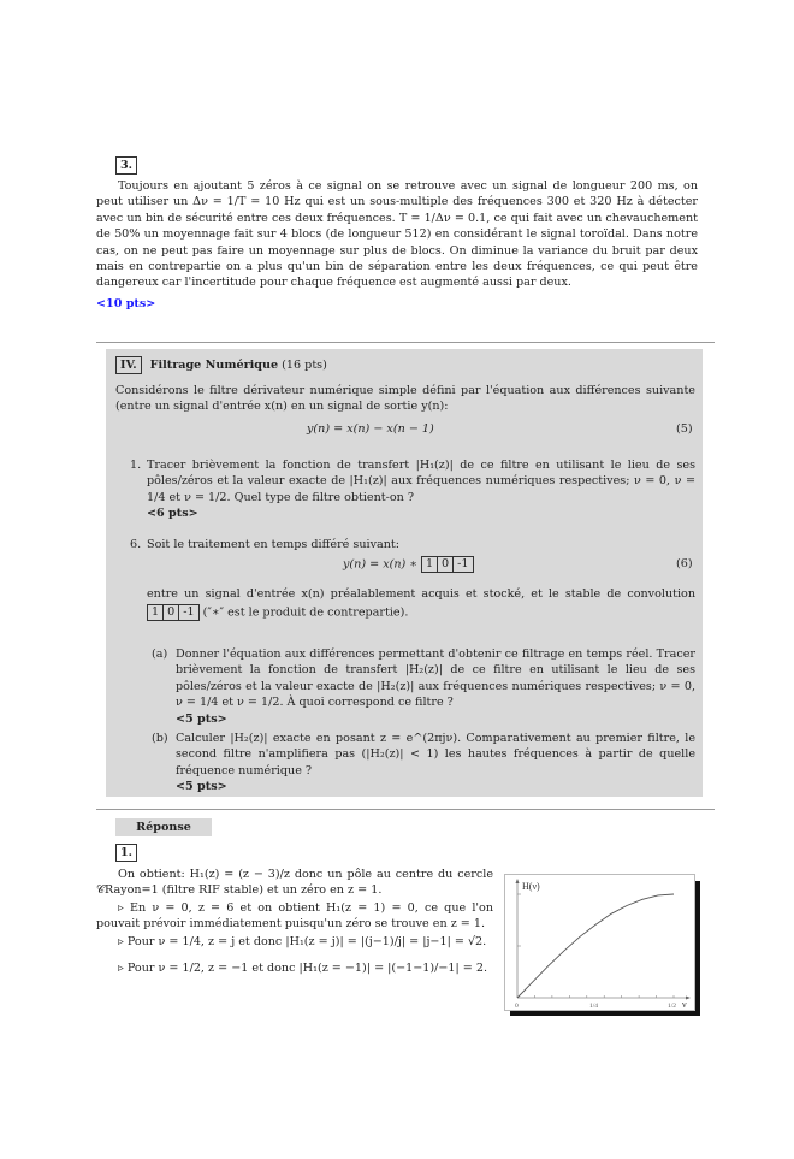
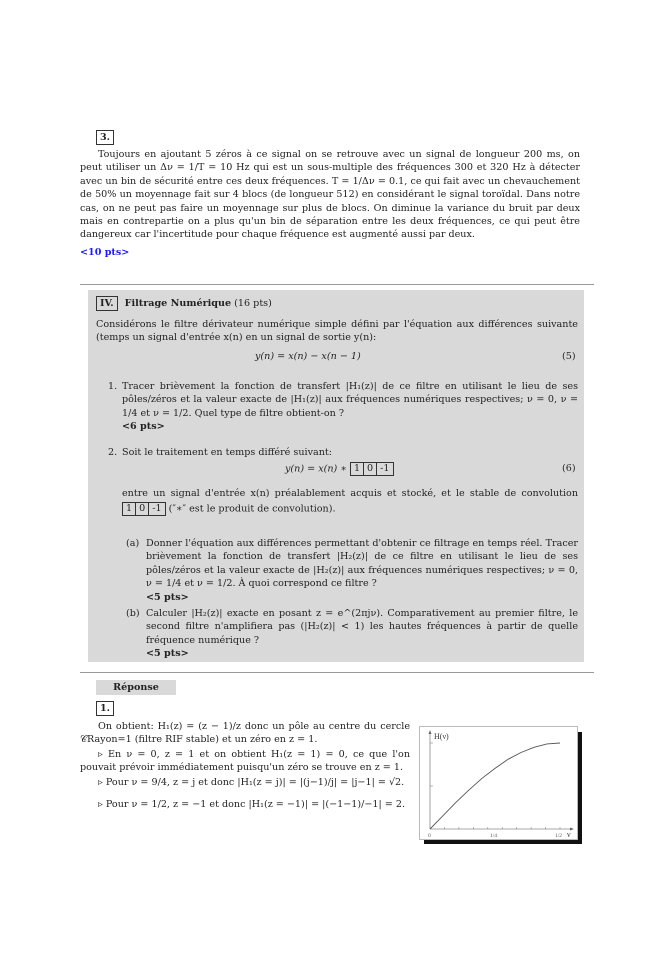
  3.
  Toujours en ajoutant 5 zéros à ce signal on se retrouve avec un signal de longueur 200 ms, on peut utiliser un Δν = 1/T = 10 Hz qui est un sous-multiple des fréquences 300 et 320 Hz à détecter avec un bin de sécurité entre ces deux fréquences. T = 1/Δν = 0.1, ce qui fait avec un chevauchement de 50% un moyennage fait sur 4 blocs (de longueur 512) en considérant le signal toroïdal. Dans notre cas, on ne peut pas faire un moyennage sur plus de blocs. On diminue la variance du bruit par deux mais en contrepartie on a plus qu'un bin de séparation entre les deux fréquences, ce qui peut être dangereux car l'incertitude pour chaque fréquence est augmenté aussi par deux.
  <10 pts>
  IV. Filtrage Numérique (16 pts)
- Considérons le filtre dérivateur numérique simple défini par l'équation aux différences suivante (entre un signal d'entrée x(n) en un signal de sortie y(n):
+ Considérons le filtre dérivateur numérique simple défini par l'équation aux différences suivante (temps un signal d'entrée x(n) en un signal de sortie y(n):
  y(n) = x(n) − x(n − 1)
  (5)
  1.
  Tracer brièvement la fonction de transfert |H₁(z)| de ce filtre en utilisant le lieu de ses pôles/zéros et la valeur exacte de |H₁(z)| aux fréquences numériques respectives; ν = 0, ν = 1/4 et ν = 1/2. Quel type de filtre obtient-on ?
  <6 pts>
- 6.
+ 2.
  Soit le traitement en temps différé suivant:
  y(n) = x(n) ∗
  1
  0
  -1
  (6)
  entre un signal d'entrée x(n) préalablement acquis et stocké, et le stable de convolution
  1
  0
  -1
- (″∗″ est le produit de contrepartie).
+ (″∗″ est le produit de convolution).
  (a)
  Donner l'équation aux différences permettant d'obtenir ce filtrage en temps réel. Tracer brièvement la fonction de transfert |H₂(z)| de ce filtre en utilisant le lieu de ses pôles/zéros et la valeur exacte de |H₂(z)| aux fréquences numériques respectives; ν = 0, ν = 1/4 et ν = 1/2. À quoi correspond ce filtre ?
  <5 pts>
  (b)
  Calculer |H₂(z)| exacte en posant z = e^(2πjν). Comparativement au premier filtre, le second filtre n'amplifiera pas (|H₂(z)| < 1) les hautes fréquences à partir de quelle fréquence numérique ?
  <5 pts>
  Réponse
  1.
- On obtient: H₁(z) = (z − 3)/z donc un pôle au centre du cercle 𝒞Rayon=1 (filtre RIF stable) et un zéro en z = 1.
+ On obtient: H₁(z) = (z − 1)/z donc un pôle au centre du cercle 𝒞Rayon=1 (filtre RIF stable) et un zéro en z = 1.
- ▹ En ν = 0, z = 6 et on obtient H₁(z = 1) = 0, ce que l'on pouvait prévoir immédiatement puisqu'un zéro se trouve en z = 1.
+ ▹ En ν = 0, z = 1 et on obtient H₁(z = 1) = 0, ce que l'on pouvait prévoir immédiatement puisqu'un zéro se trouve en z = 1.
- ▹ Pour ν = 1/4, z = j et donc |H₁(z = j)| = |(j−1)/j| = |j−1| = √2.
+ ▹ Pour ν = 9/4, z = j et donc |H₁(z = j)| = |(j−1)/j| = |j−1| = √2.
  ▹ Pour ν = 1/2, z = −1 et donc |H₁(z = −1)| = |(−1−1)/−1| = 2.
  H(ν)
  ν
